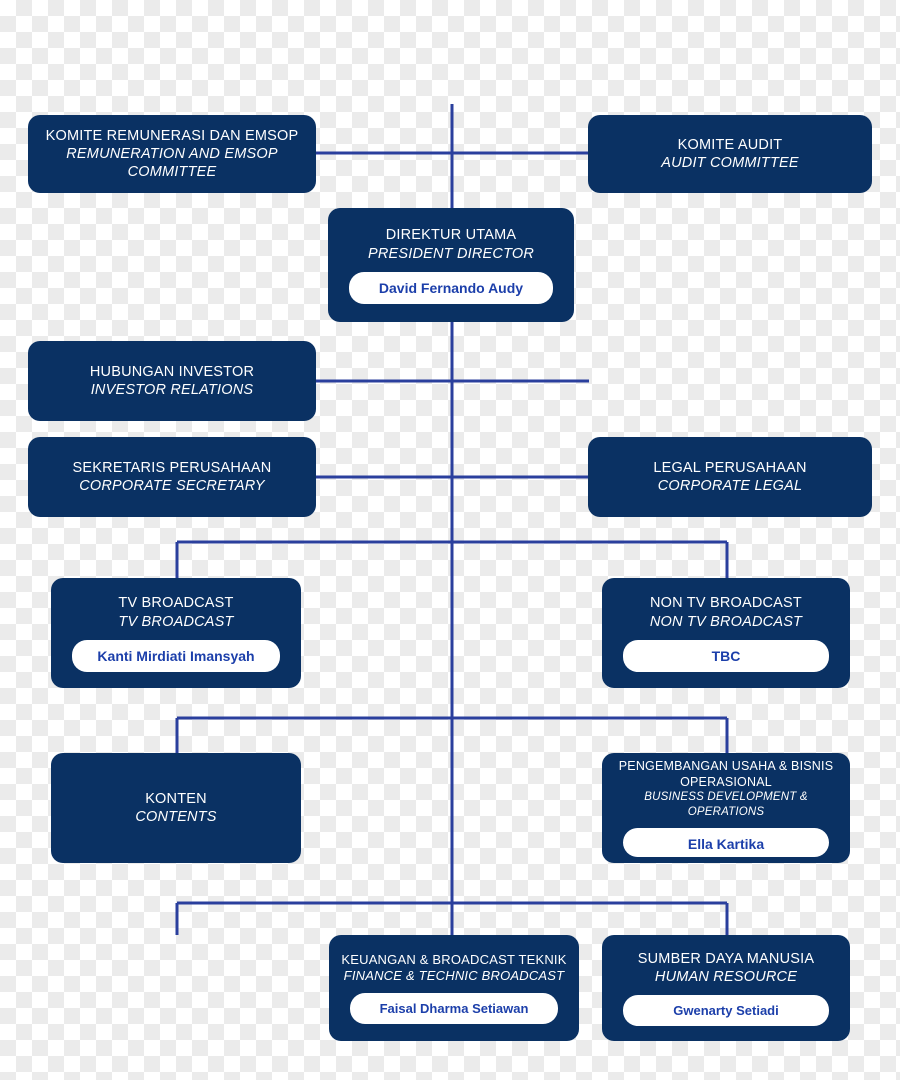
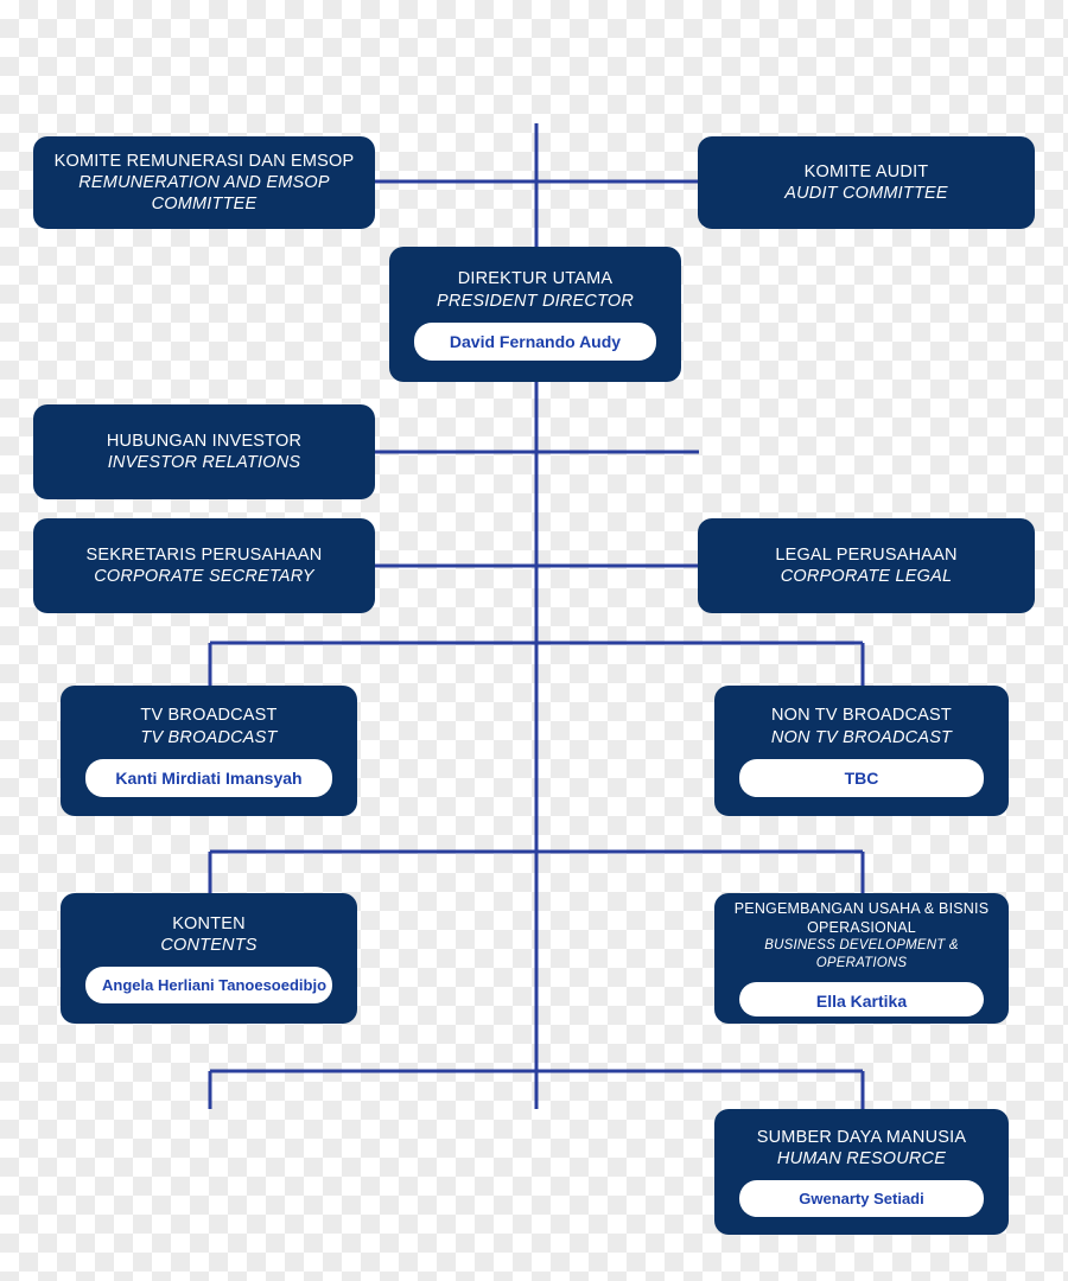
  KOMITE REMUNERASI DAN EMSOP
  REMUNERATION AND EMSOP
  COMMITTEE
  KOMITE AUDIT
  AUDIT COMMITTEE
  DIREKTUR UTAMA
  PRESIDENT DIRECTOR
  David Fernando Audy
  HUBUNGAN INVESTOR
  INVESTOR RELATIONS
  SEKRETARIS PERUSAHAAN
  CORPORATE SECRETARY
  LEGAL PERUSAHAAN
  CORPORATE LEGAL
  TV BROADCAST
  TV BROADCAST
  Kanti Mirdiati Imansyah
  NON TV BROADCAST
  NON TV BROADCAST
  TBC
  KONTEN
  CONTENTS
+ Angela Herliani Tanoesoedibjo
  PENGEMBANGAN USAHA & BISNIS
  OPERASIONAL
  BUSINESS DEVELOPMENT & OPERATIONS
  Ella Kartika
- KEUANGAN & BROADCAST TEKNIK
- FINANCE & TECHNIC BROADCAST
- Faisal Dharma Setiawan
  SUMBER DAYA MANUSIA
  HUMAN RESOURCE
  Gwenarty Setiadi
